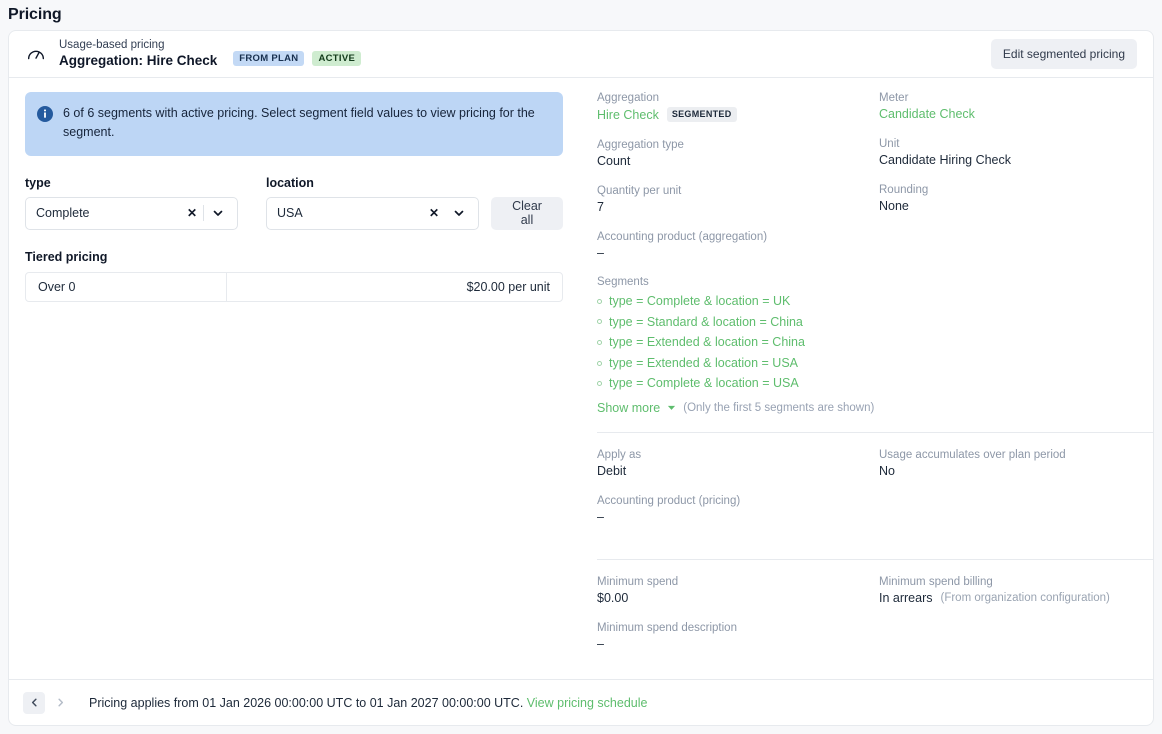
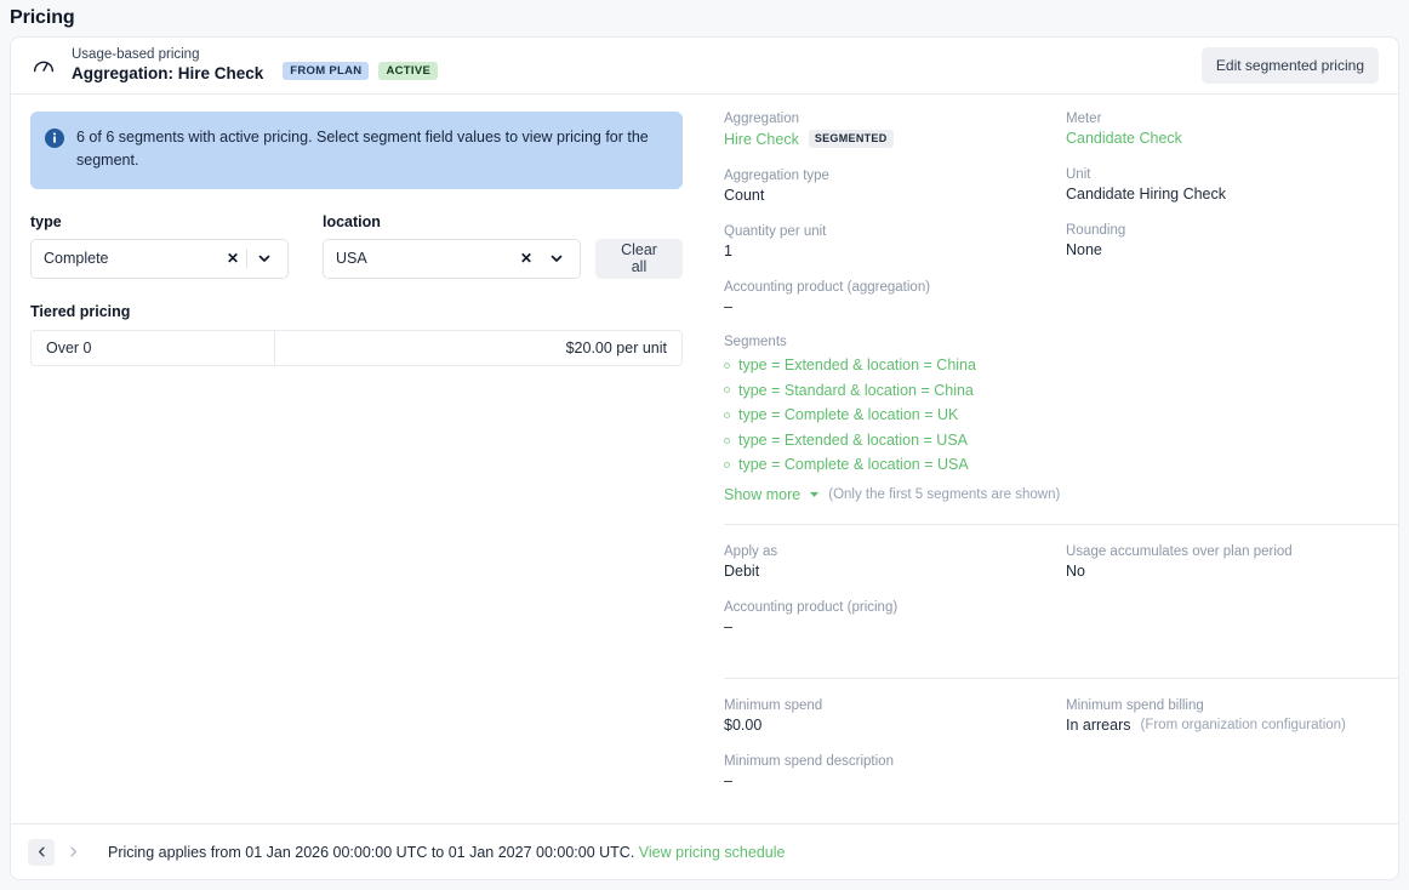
  Pricing
  Usage-based pricing
  Aggregation: Hire Check
  FROM PLAN
  ACTIVE
  Edit segmented pricing
  6 of 6 segments with active pricing. Select segment field values to view pricing for the segment.
  type
  Complete
  ✕
  location
  USA
  ✕
  Clear all
  Tiered pricing
  Over 0
  $20.00 per unit
  Aggregation
  Hire Check
  SEGMENTED
  Aggregation type
  Count
  Quantity per unit
- 7
+ 1
  Accounting product (aggregation)
  –
  Meter
  Candidate Check
  Unit
  Candidate Hiring Check
  Rounding
  None
  Segments
- type = Complete & location = UK
+ type = Extended & location = China
  type = Standard & location = China
- type = Extended & location = China
+ type = Complete & location = UK
  type = Extended & location = USA
  type = Complete & location = USA
  Show more
  (Only the first 5 segments are shown)
  Apply as
  Debit
  Accounting product (pricing)
  –
  Usage accumulates over plan period
  No
  Minimum spend
  $0.00
  Minimum spend description
  –
  Minimum spend billing
  In arrears
  (From organization configuration)
  Pricing applies from 01 Jan 2026 00:00:00 UTC to 01 Jan 2027 00:00:00 UTC. View pricing schedule
